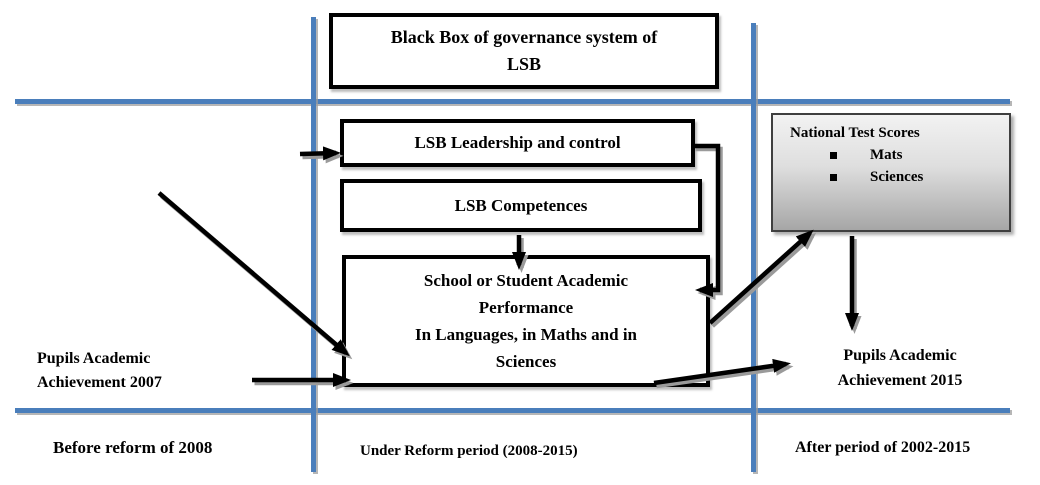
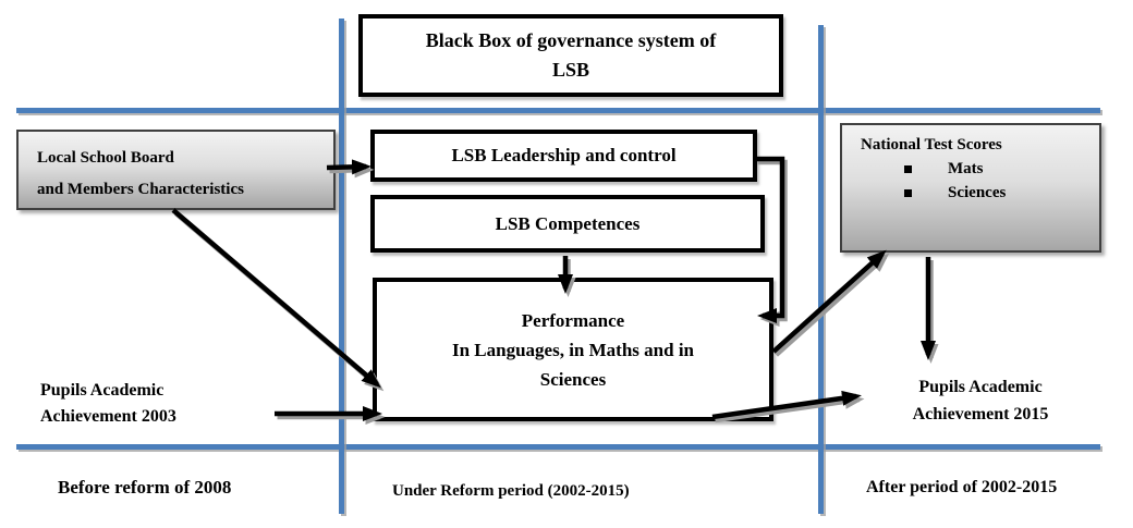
  Black Box of governance system of
  LSB
+ Local School Board
+ and Members Characteristics
  LSB Leadership and control
  LSB Competences
- School or Student Academic
  Performance
  In Languages, in Maths and in
  Sciences
  National Test Scores
  Mats
  Sciences
  Pupils Academic
- Achievement 2007
+ Achievement 2003
  Pupils Academic
  Achievement 2015
  Before reform of 2008
- Under Reform period (2008-2015)
+ Under Reform period (2002-2015)
  After period of 2002-2015
